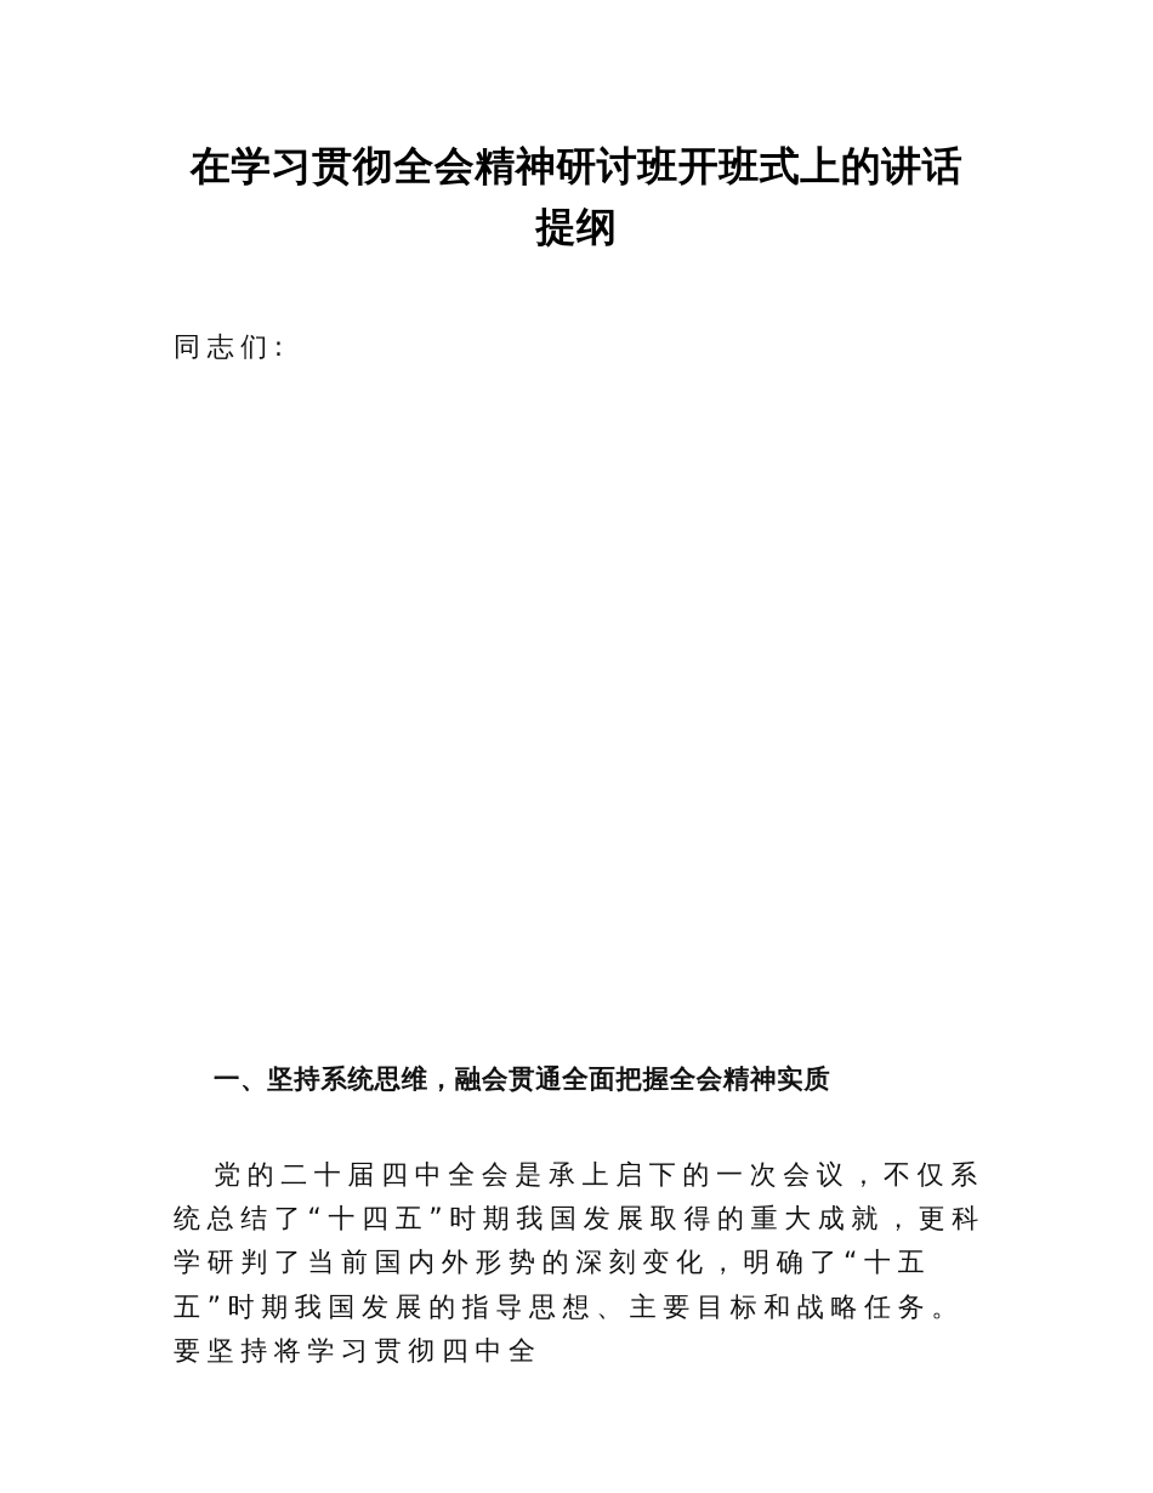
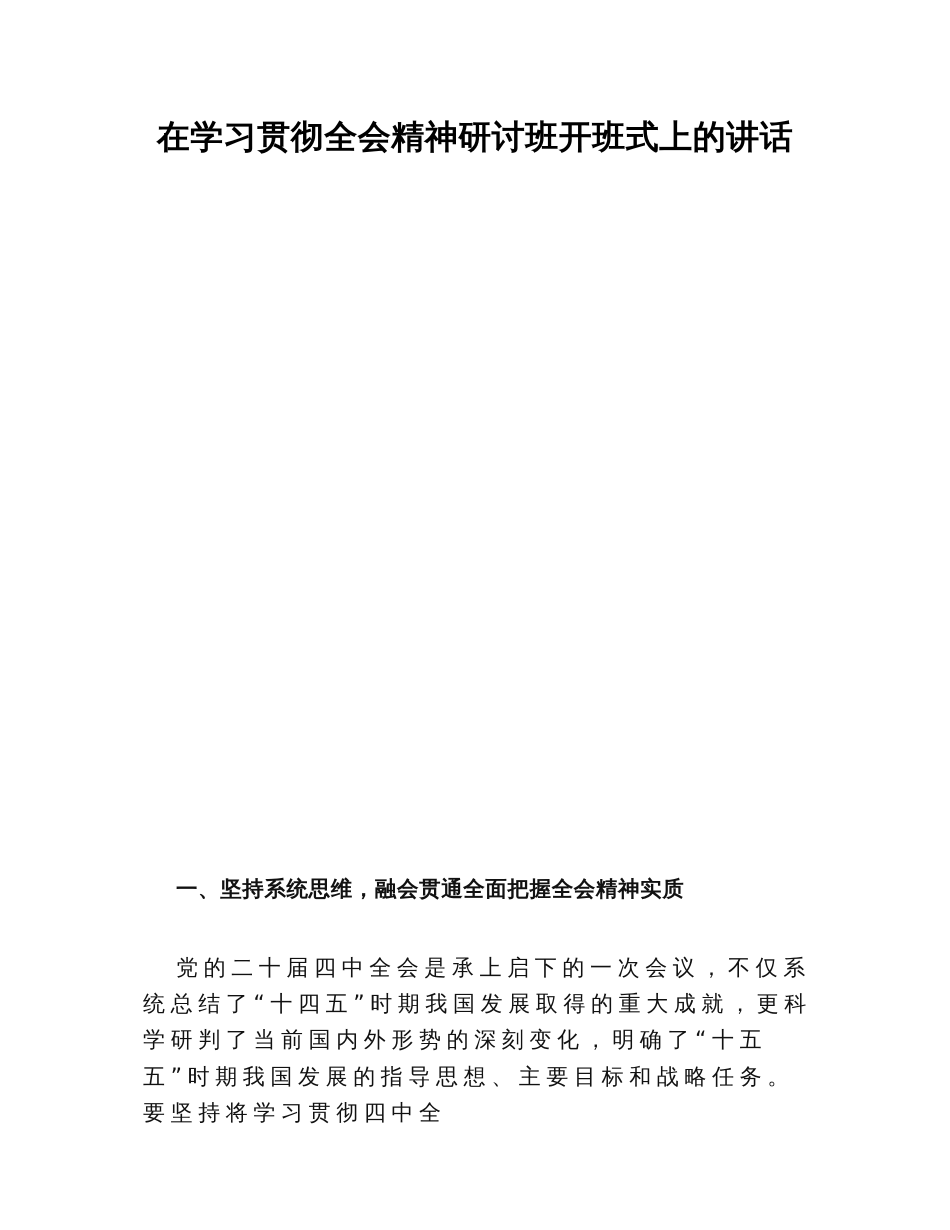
  在学习贯彻全会精神研讨班开班式上的讲话
- 提纲
- 同志们:
  一、坚持系统思维，融会贯通全面把握全会精神实质
  党的二十届四中全会是承上启下的一次会议，不仅系统总结了“十四五”时期我国发展取得的重大成就，更科学研判了当前国内外形势的深刻变化，明确了“十五五”时期我国发展的指导思想、主要目标和战略任务。要坚持将学习贯彻四中全
